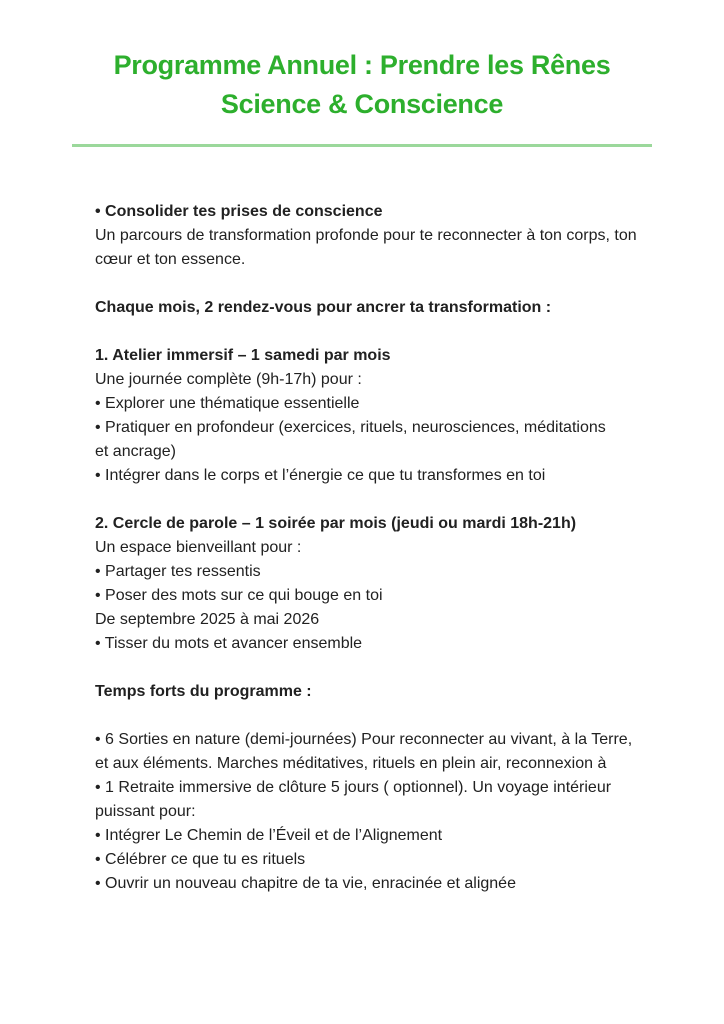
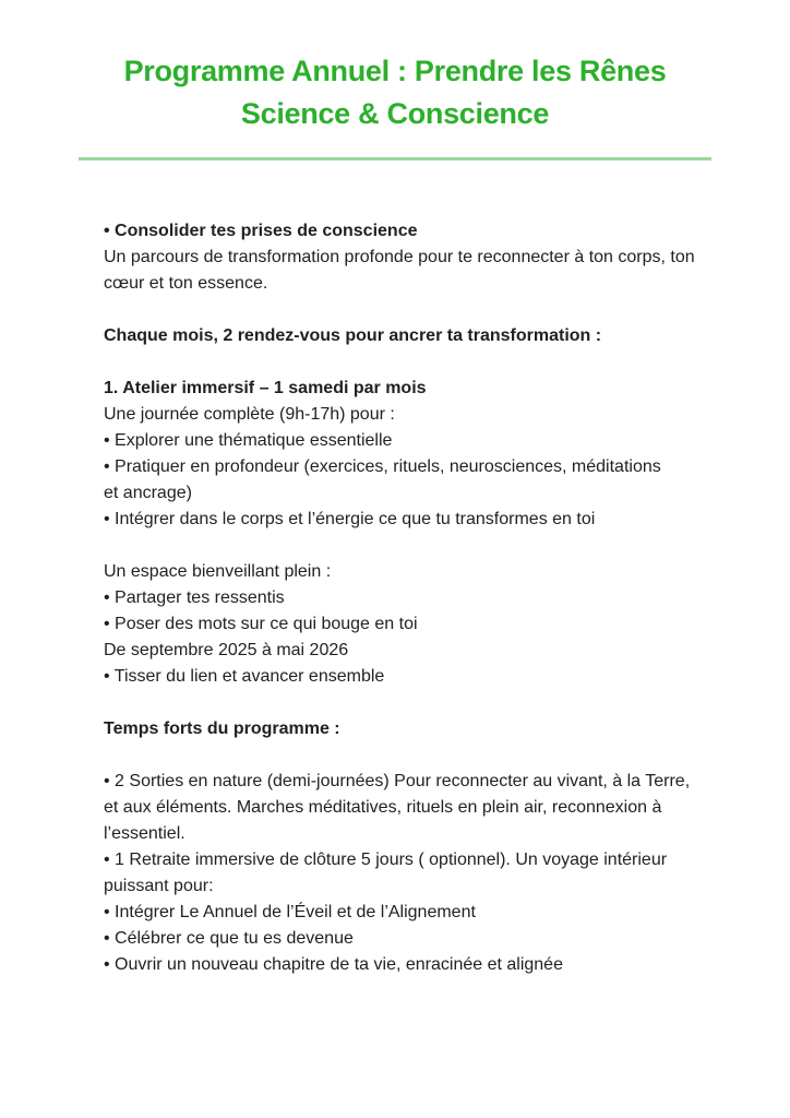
  Programme Annuel : Prendre les Rênes
  Science & Conscience
  • Consolider tes prises de conscience
  Un parcours de transformation profonde pour te reconnecter à ton corps, ton
  cœur et ton essence.
  Chaque mois, 2 rendez-vous pour ancrer ta transformation :
  1. Atelier immersif – 1 samedi par mois
  Une journée complète (9h-17h) pour :
  • Explorer une thématique essentielle
  • Pratiquer en profondeur (exercices, rituels, neurosciences, méditations
  et ancrage)
  • Intégrer dans le corps et l’énergie ce que tu transformes en toi
- 2. Cercle de parole – 1 soirée par mois (jeudi ou mardi 18h-21h)
- Un espace bienveillant pour :
+ Un espace bienveillant plein :
  • Partager tes ressentis
  • Poser des mots sur ce qui bouge en toi
  De septembre 2025 à mai 2026
- • Tisser du mots et avancer ensemble
+ • Tisser du lien et avancer ensemble
  Temps forts du programme :
- • 6 Sorties en nature (demi-journées) Pour reconnecter au vivant, à la Terre,
+ • 2 Sorties en nature (demi-journées) Pour reconnecter au vivant, à la Terre,
  et aux éléments. Marches méditatives, rituels en plein air, reconnexion à
+ l’essentiel.
  • 1 Retraite immersive de clôture 5 jours ( optionnel). Un voyage intérieur
  puissant pour:
- • Intégrer Le Chemin de l’Éveil et de l’Alignement
+ • Intégrer Le Annuel de l’Éveil et de l’Alignement
- • Célébrer ce que tu es rituels
+ • Célébrer ce que tu es devenue
  • Ouvrir un nouveau chapitre de ta vie, enracinée et alignée
